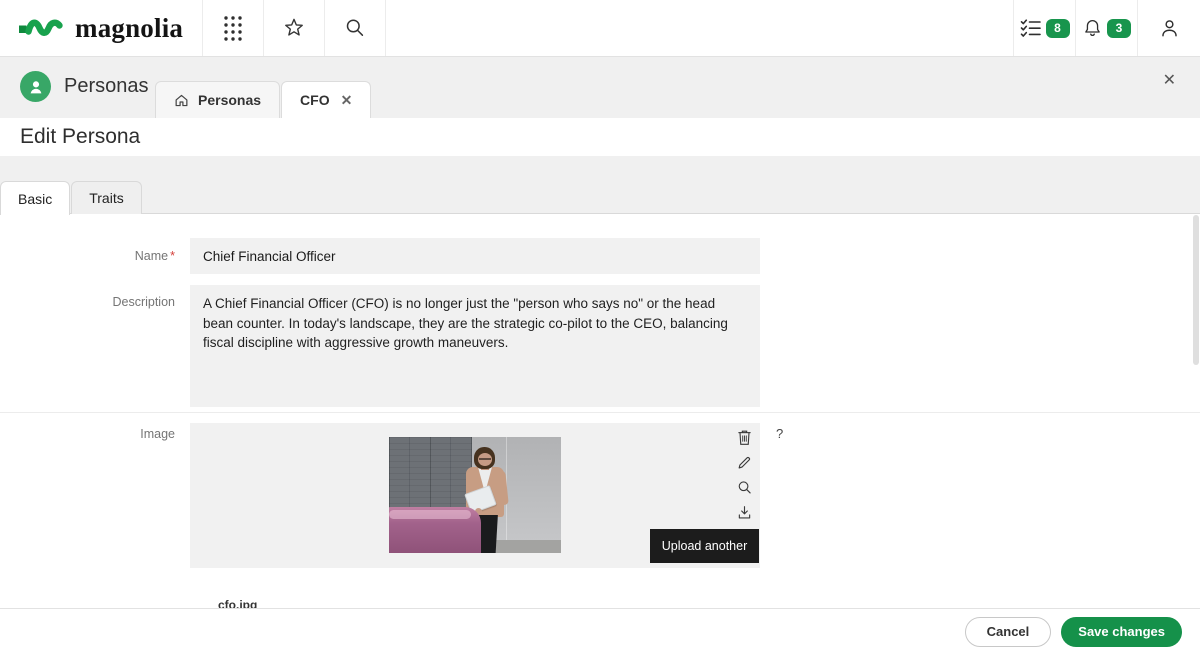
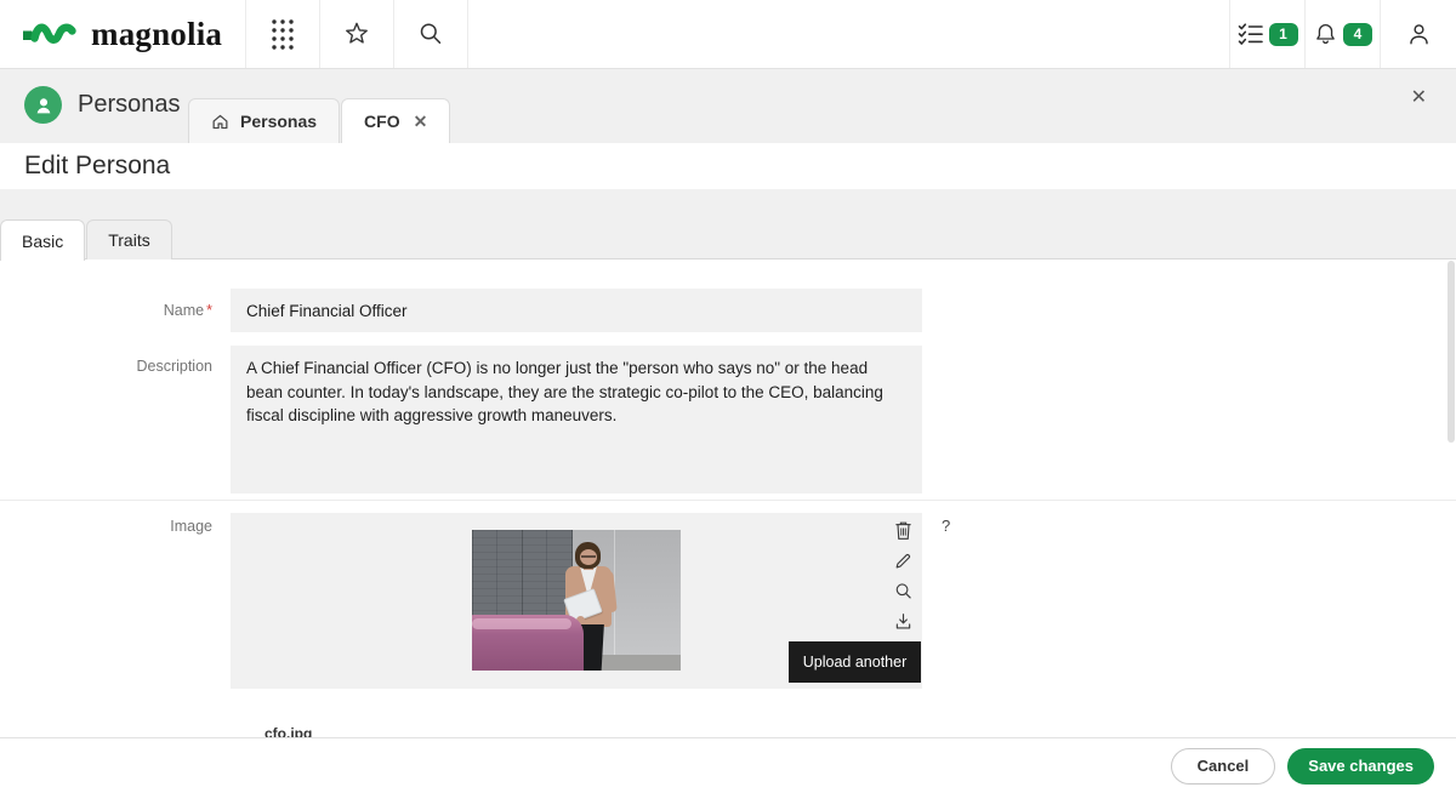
  magnolia
- 8
+ 1
- 3
+ 4
  Personas
  Personas
  CFO
  ✕
  ✕
  Edit Persona
  Basic
  Traits
  Name *
  Chief Financial Officer
  Description
  Image
  Upload another
  ?
  cfo.jpg
  Cancel
  Save changes
